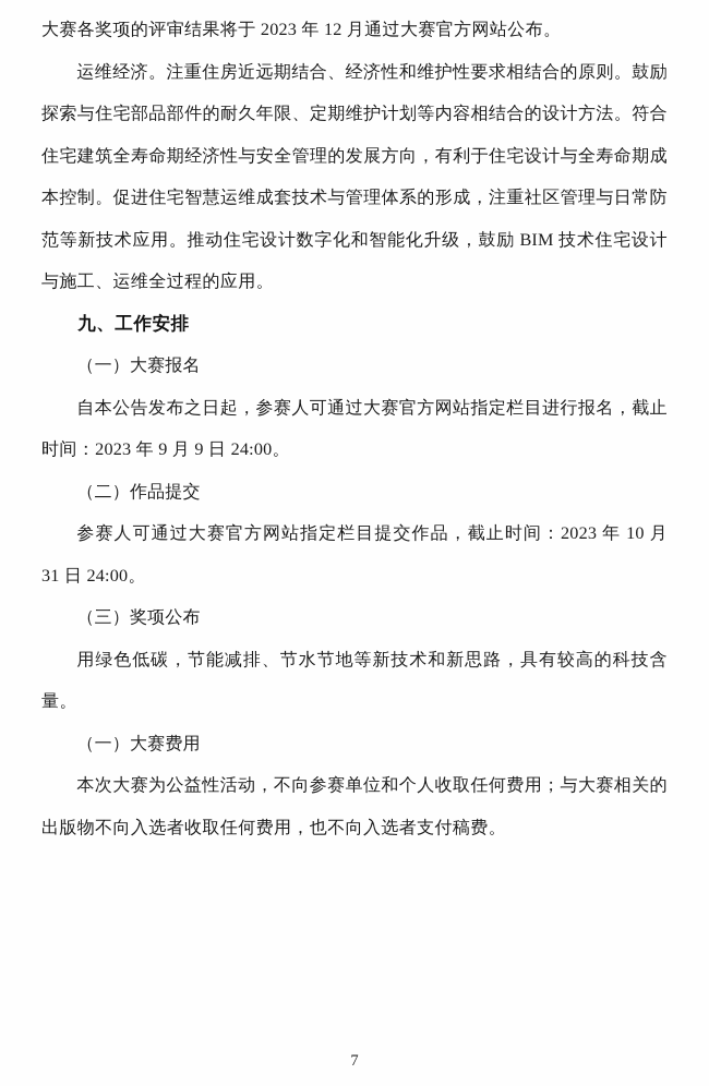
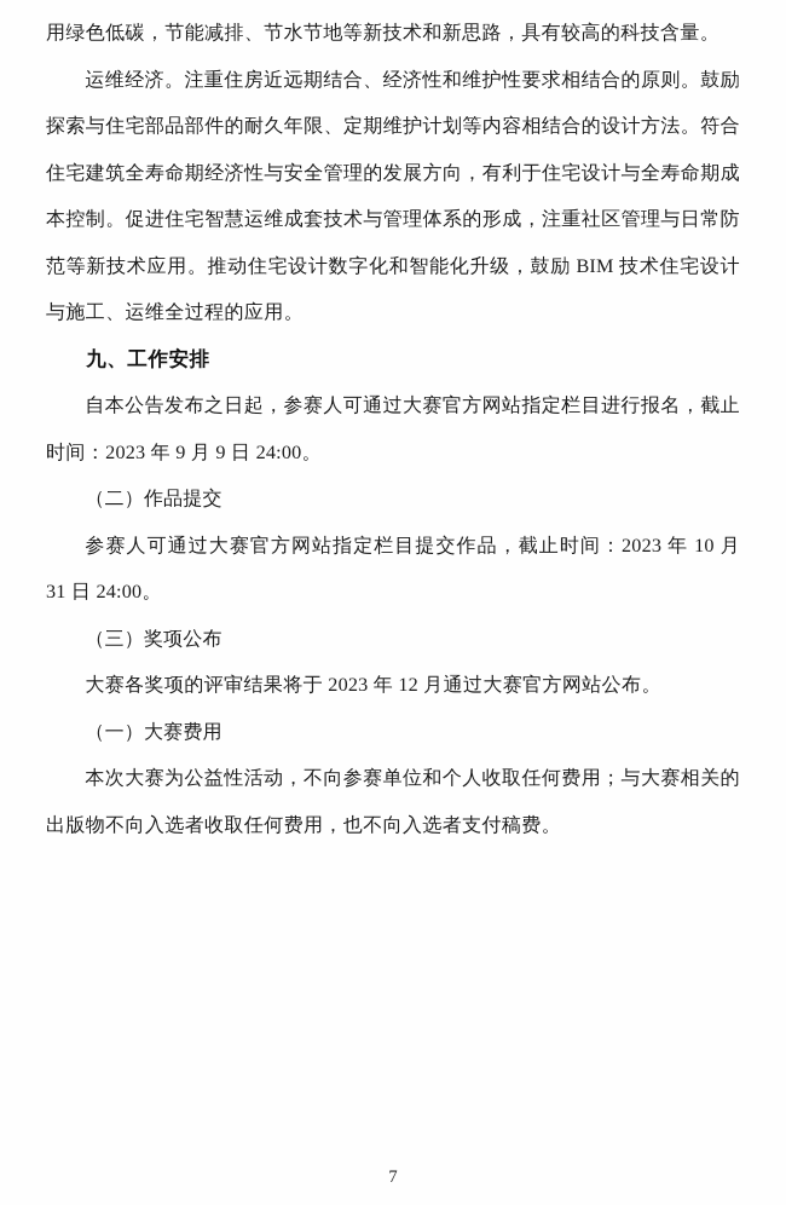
- 大赛各奖项的评审结果将于 2023 年 12 月通过大赛官方网站公布。
+ 用绿色低碳，节能减排、节水节地等新技术和新思路，具有较高的科技含量。
  运维经济。注重住房近远期结合、经济性和维护性要求相结合的原则。鼓励探索与住宅部品部件的耐久年限、定期维护计划等内容相结合的设计方法。符合住宅建筑全寿命期经济性与安全管理的发展方向，有利于住宅设计与全寿命期成本控制。促进住宅智慧运维成套技术与管理体系的形成，注重社区管理与日常防范等新技术应用。推动住宅设计数字化和智能化升级，鼓励 BIM 技术住宅设计与施工、运维全过程的应用。
  九、工作安排
- （一）大赛报名
  自本公告发布之日起，参赛人可通过大赛官方网站指定栏目进行报名，截止时间：2023 年 9 月 9 日 24:00。
  （二）作品提交
  参赛人可通过大赛官方网站指定栏目提交作品，截止时间：2023 年 10 月 31 日 24:00。
  （三）奖项公布
- 用绿色低碳，节能减排、节水节地等新技术和新思路，具有较高的科技含量。
+ 大赛各奖项的评审结果将于 2023 年 12 月通过大赛官方网站公布。
  （一）大赛费用
  本次大赛为公益性活动，不向参赛单位和个人收取任何费用；与大赛相关的出版物不向入选者收取任何费用，也不向入选者支付稿费。
  7
